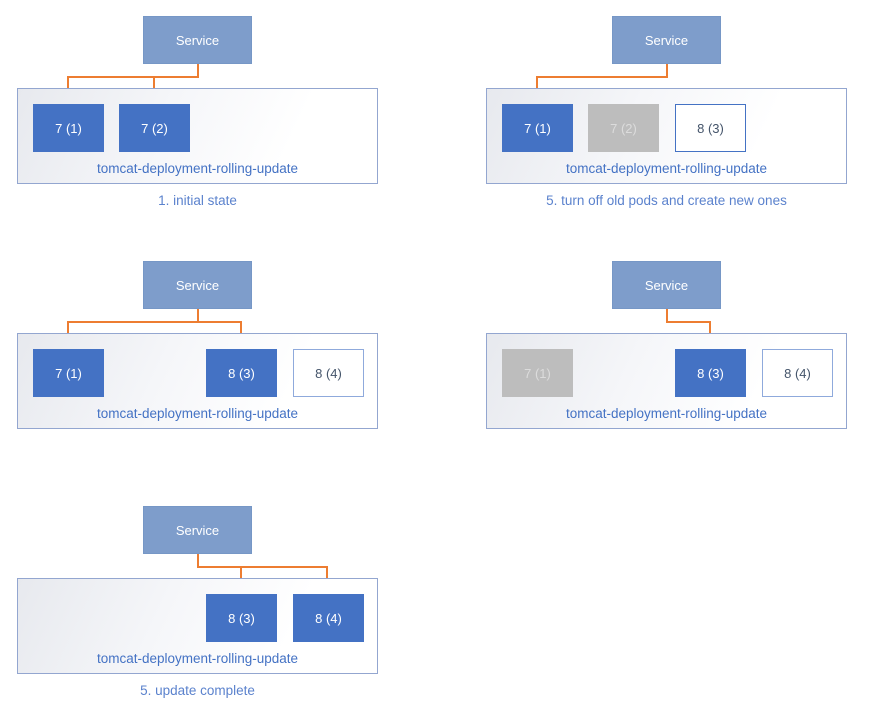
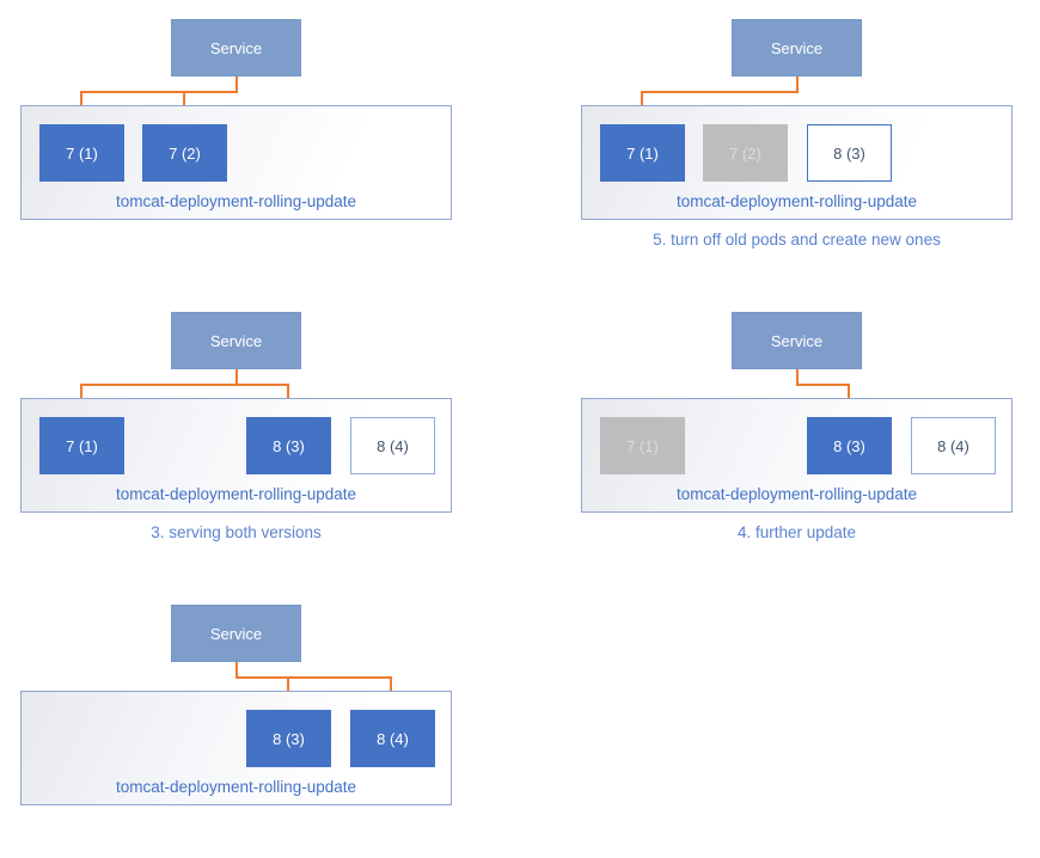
  Service
  7 (1)
  7 (2)
  tomcat-deployment-rolling-update
- 1. initial state
  Service
  7 (1)
  7 (2)
  8 (3)
  tomcat-deployment-rolling-update
  5. turn off old pods and create new ones
  Service
  7 (1)
  8 (3)
  8 (4)
  tomcat-deployment-rolling-update
+ 3. serving both versions
  Service
  7 (1)
  8 (3)
  8 (4)
  tomcat-deployment-rolling-update
+ 4. further update
  Service
  8 (3)
  8 (4)
  tomcat-deployment-rolling-update
- 5. update complete
